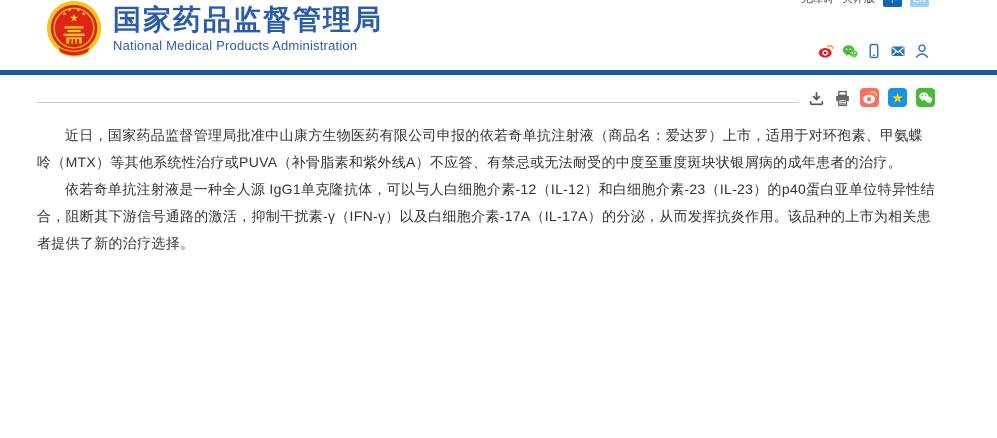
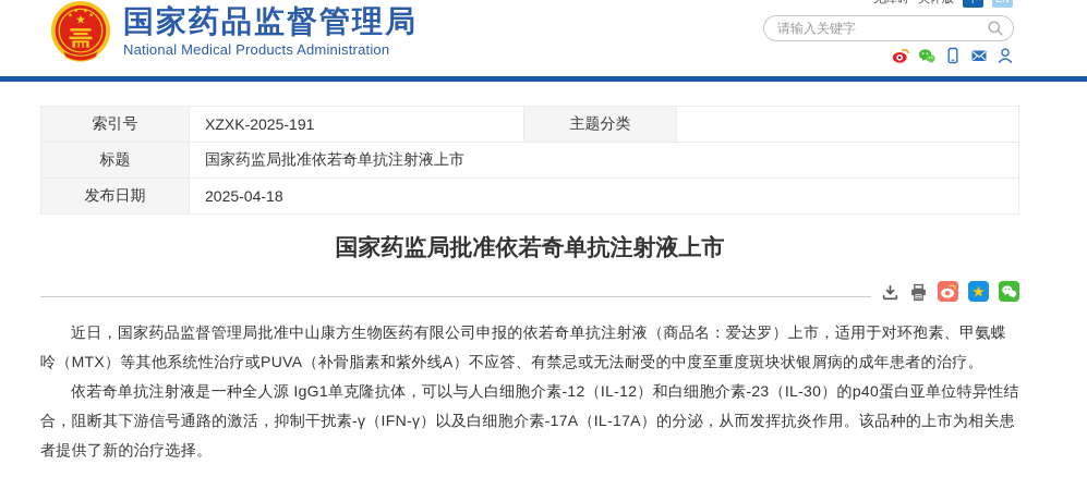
  ★
  国家药品监督管理局
  National Medical Products Administration
+ 请输入关键字
+ 索引号	XZXK-2025-191	主题分类
+ 标题	国家药监局批准依若奇单抗注射液上市
+ 发布日期	2025-04-18
+ 国家药监局批准依若奇单抗注射液上市
  ★
  近日，国家药品监督管理局批准中山康方生物医药有限公司申报的依若奇单抗注射液（商品名：爱达罗）上市，适用于对环孢素、甲氨蝶呤（MTX）等其他系统性治疗或PUVA（补骨脂素和紫外线A）不应答、有禁忌或无法耐受的中度至重度斑块状银屑病的成年患者的治疗。
- 依若奇单抗注射液是一种全人源 IgG1单克隆抗体，可以与人白细胞介素-12（IL-12）和白细胞介素-23（IL-23）的p40蛋白亚单位特异性结合，阻断其下游信号通路的激活，抑制干扰素-γ（IFN-γ）以及白细胞介素-17A（IL-17A）的分泌，从而发挥抗炎作用。该品种的上市为相关患者提供了新的治疗选择。
+ 依若奇单抗注射液是一种全人源 IgG1单克隆抗体，可以与人白细胞介素-12（IL-12）和白细胞介素-23（IL-30）的p40蛋白亚单位特异性结合，阻断其下游信号通路的激活，抑制干扰素-γ（IFN-γ）以及白细胞介素-17A（IL-17A）的分泌，从而发挥抗炎作用。该品种的上市为相关患者提供了新的治疗选择。
